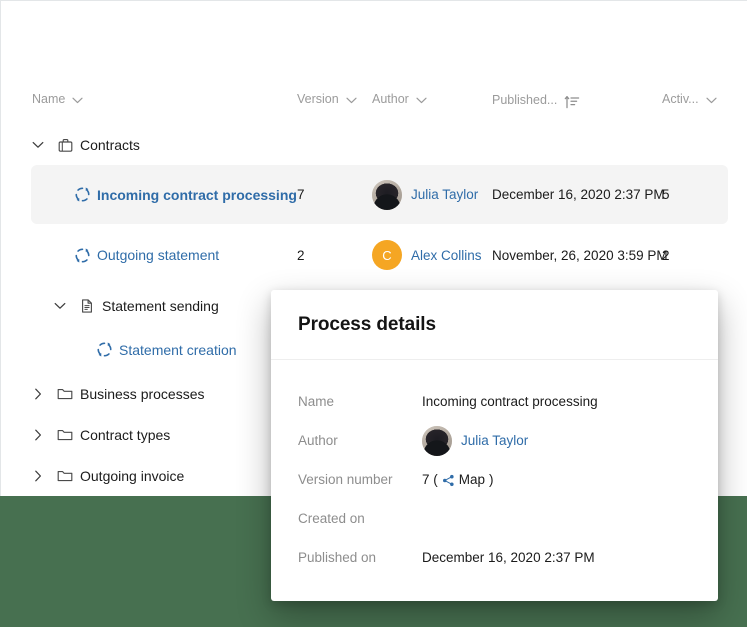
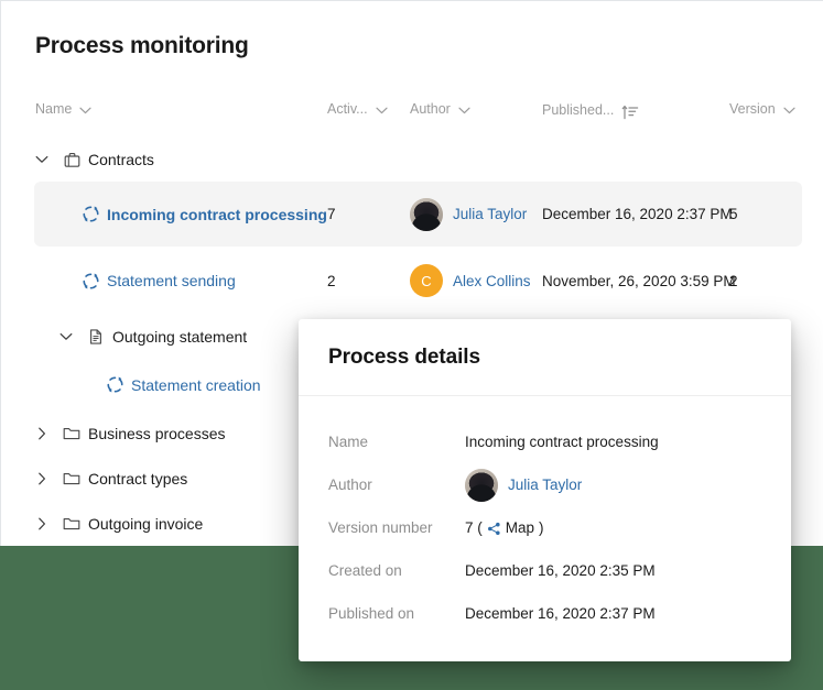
+ Process monitoring
  Name
- Version
+ Activ...
  Author
  Published...
- Activ...
+ Version
  Contracts
  Incoming contract processing
  7
  Julia Taylor
  December 16, 2020 2:37 PM
  5
- Outgoing statement
+ Statement sending
  2
  C
  Alex Collins
  November, 26, 2020 3:59 PM
  2
- Statement sending
+ Outgoing statement
  Statement creation
  Business processes
  Contract types
  Outgoing invoice
  Process details
  Name
  Incoming contract processing
  Author
  Julia Taylor
  Version number
  7 (
  Map
  )
  Created on
+ December 16, 2020 2:35 PM
  Published on
  December 16, 2020 2:37 PM
